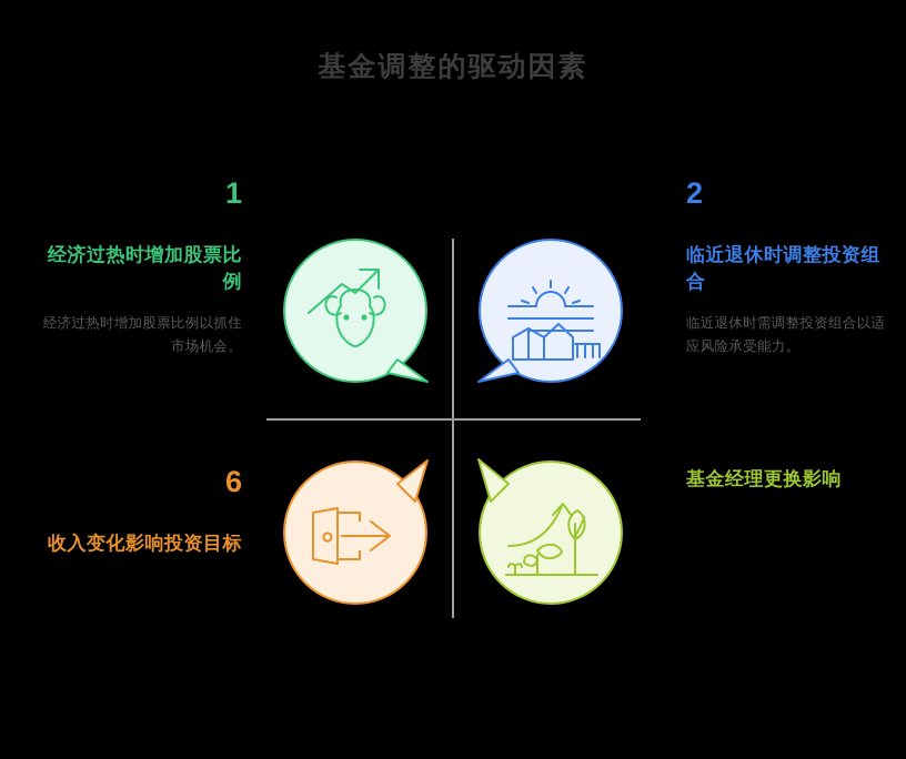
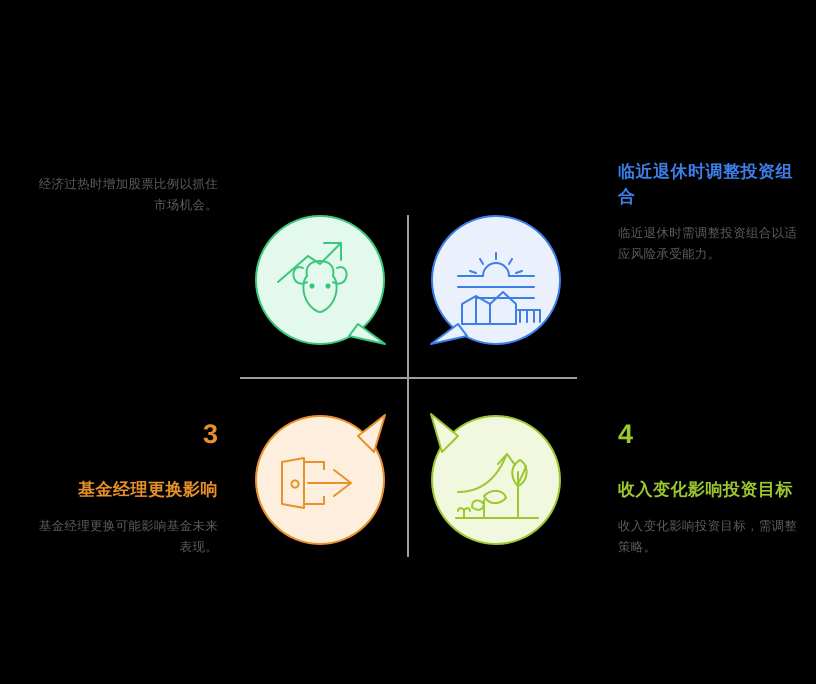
- 基金调整的驱动因素
- 1
- 经济过热时增加股票比例
  经济过热时增加股票比例以抓住市场机会。
- 2
  临近退休时调整投资组合
  临近退休时需调整投资组合以适应风险承受能力。
- 6
+ 3
- 收入变化影响投资目标
+ 基金经理更换影响
+ 基金经理更换可能影响基金未来表现。
+ 4
- 基金经理更换影响
+ 收入变化影响投资目标
+ 收入变化影响投资目标，需调整策略。
